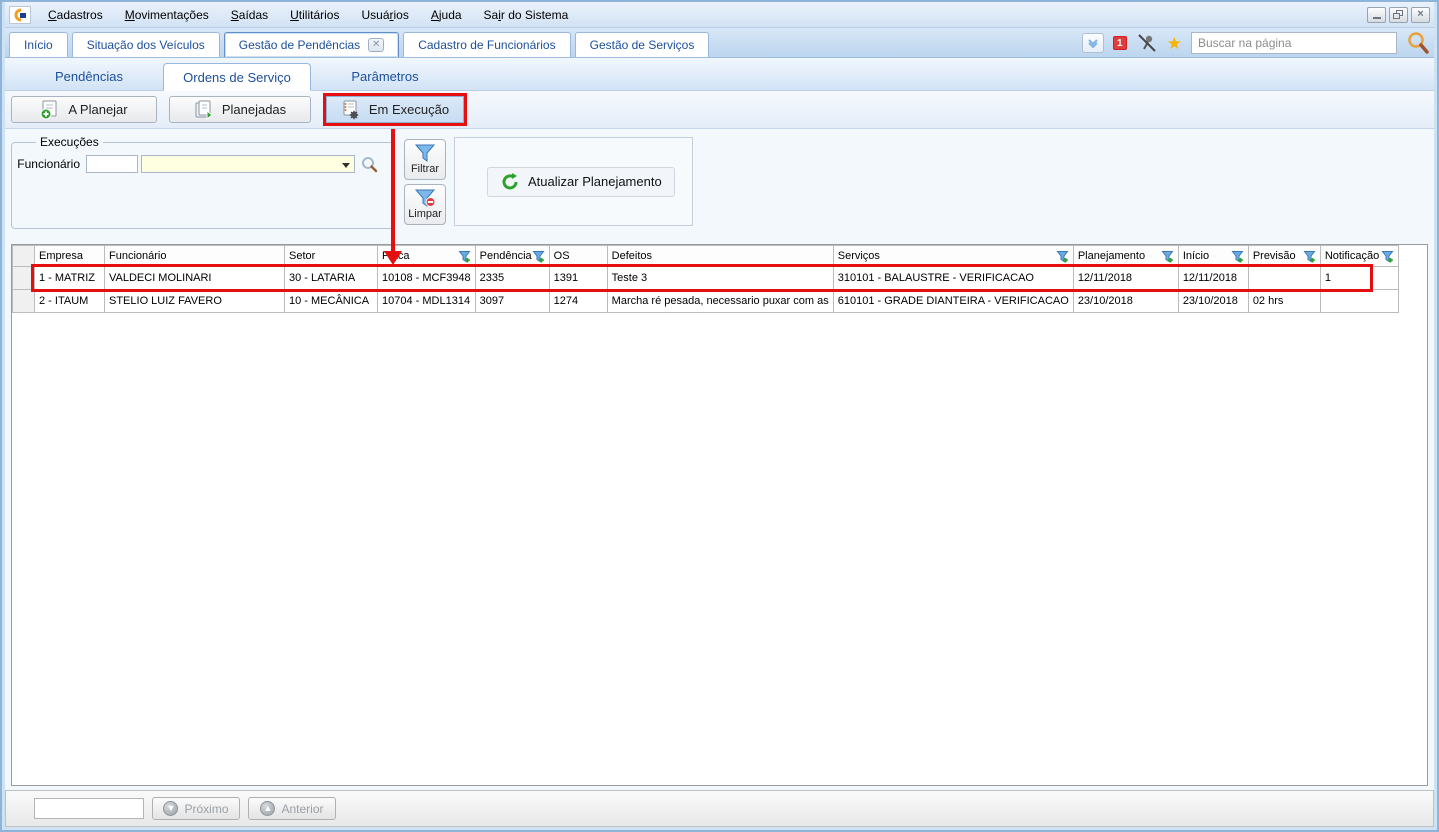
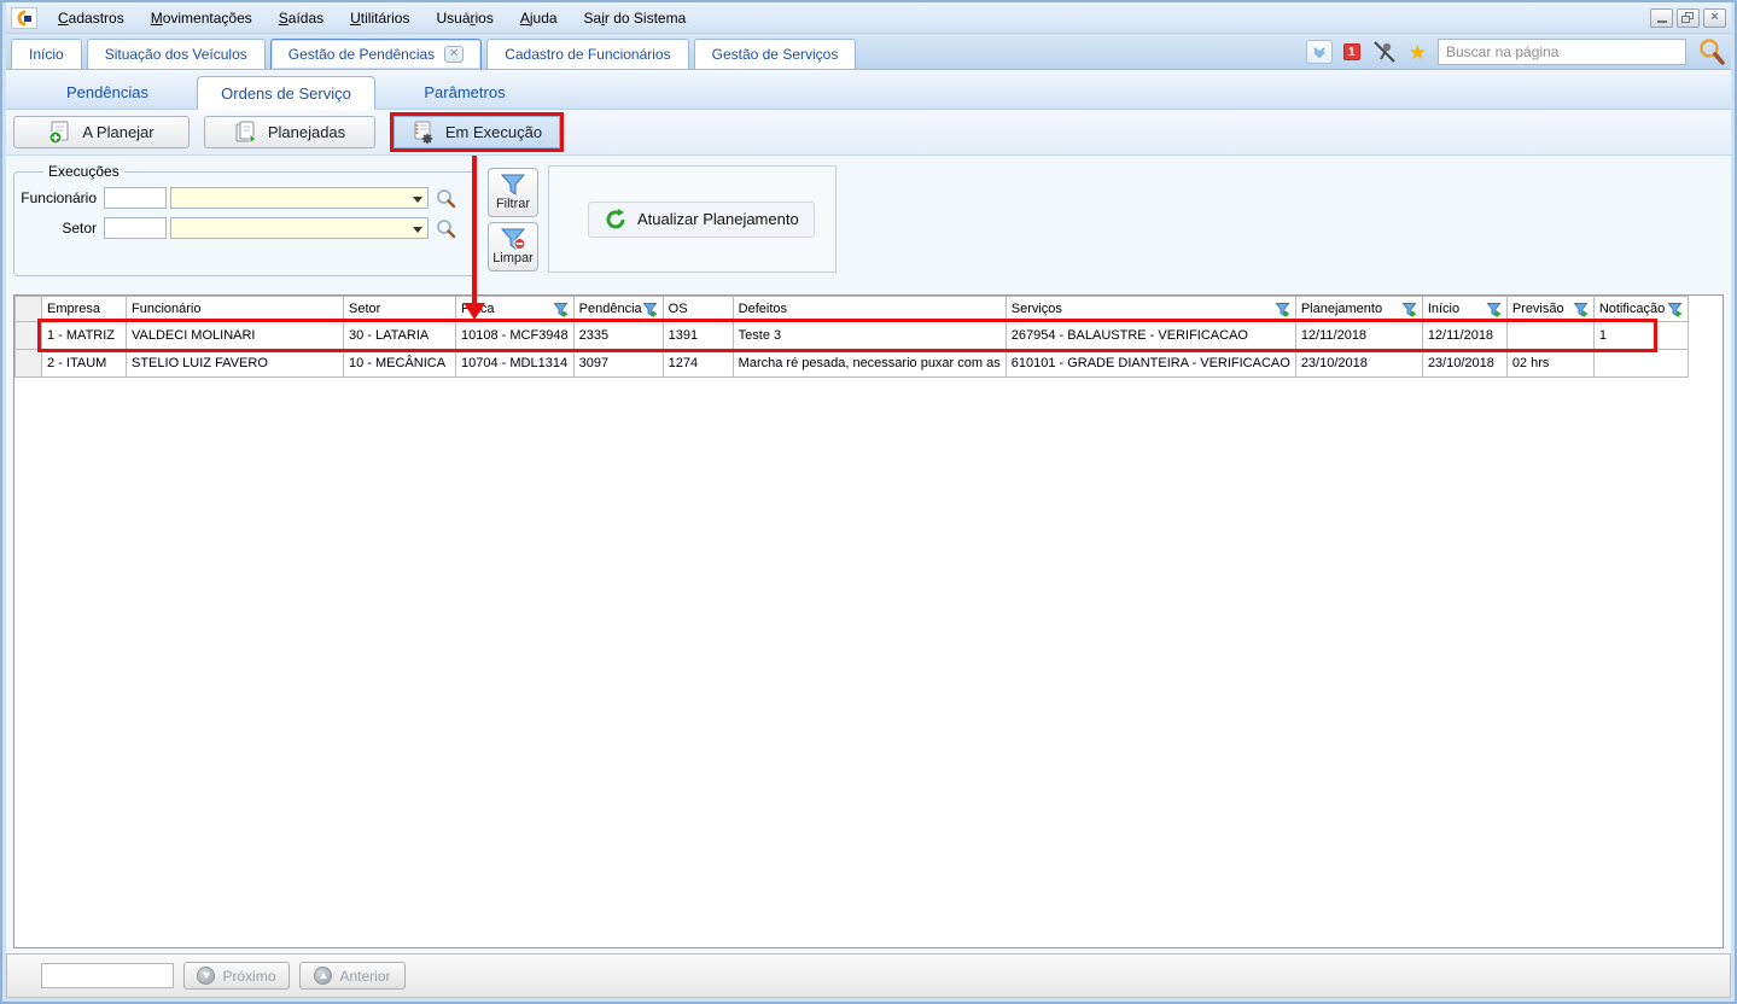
  Cadastros
  Movimentações
  Saídas
  Utilitários
  Usuários
  Ajuda
  Sair do Sistema
  ×
  Início
  Situação dos Veículos
  Gestão de Pendências
  ✕
  Cadastro de Funcionários
  Gestão de Serviços
  1
  ★
  Buscar na página
  Pendências
  Ordens de Serviço
  Parâmetros
  A Planejar
  Planejadas
  Em Execução
  Execuções
  Funcionário
+ Setor
  Filtrar
  Limpar
  Atualizar Planejamento
  	Empresa	Funcionário	Setor	Placa	Pendência	OS	Defeitos	Serviços	Planejamento	Início	Previsão	Notificação
- 	1 - MATRIZ	VALDECI MOLINARI	30 - LATARIA	10108 - MCF3948	2335	1391	Teste 3	310101 - BALAUSTRE - VERIFICACAO	12/11/2018	12/11/2018		1
+ 	1 - MATRIZ	VALDECI MOLINARI	30 - LATARIA	10108 - MCF3948	2335	1391	Teste 3	267954 - BALAUSTRE - VERIFICACAO	12/11/2018	12/11/2018		1
  	2 - ITAUM	STELIO LUIZ FAVERO	10 - MECÂNICA	10704 - MDL1314	3097	1274	Marcha ré pesada, necessario puxar com as	610101 - GRADE DIANTEIRA - VERIFICACAO	23/10/2018	23/10/2018	02 hrs
  ▼
  Próximo
  ▲
  Anterior
